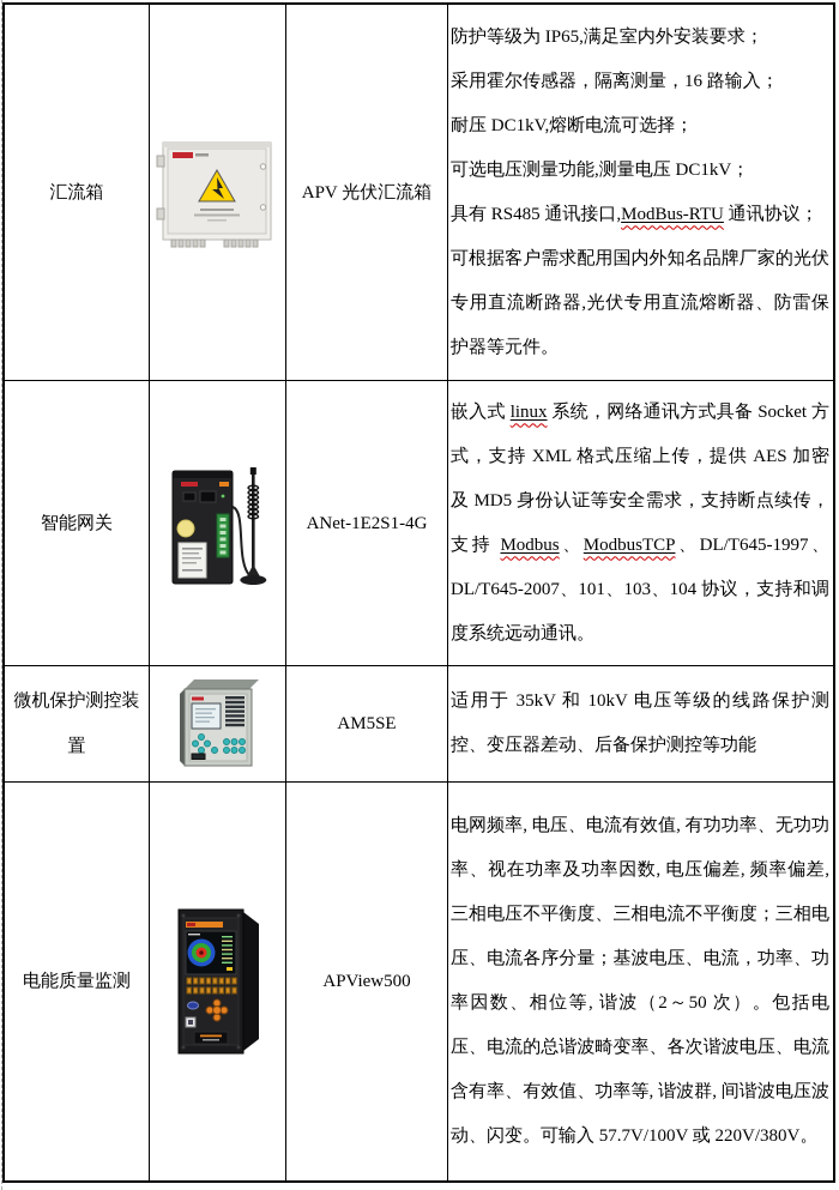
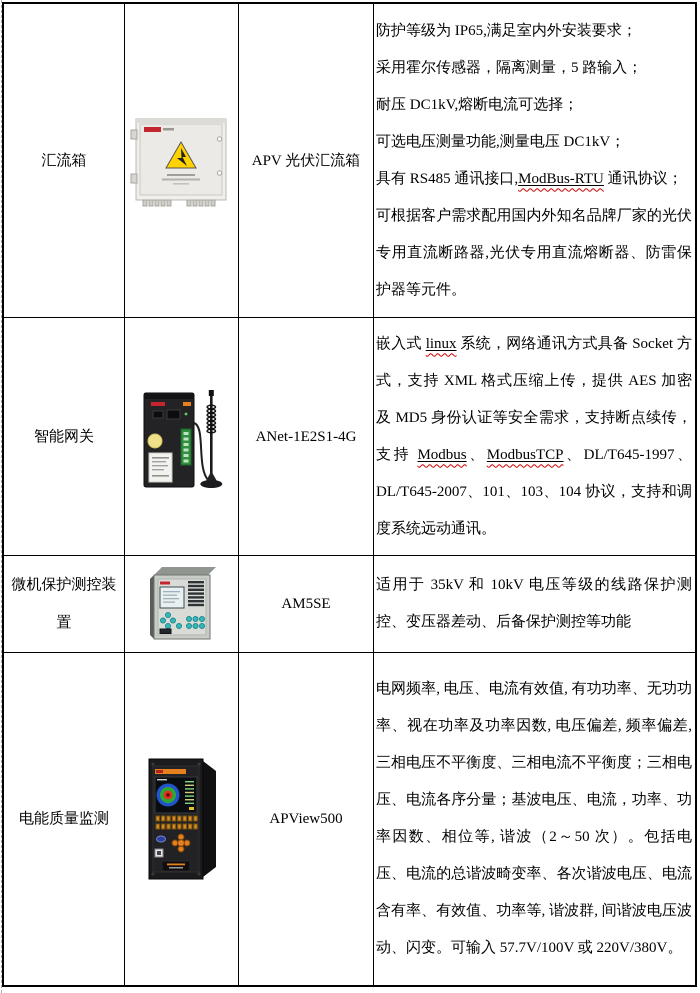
  汇流箱
  APV 光伏汇流箱
  防护等级为 IP65,满足室内外安装要求；
- 采用霍尔传感器，隔离测量，16 路输入；
+ 采用霍尔传感器，隔离测量，5 路输入；
  耐压 DC1kV,熔断电流可选择；
  可选电压测量功能,测量电压 DC1kV；
  具有 RS485 通讯接口,ModBus-RTU 通讯协议；
  可根据客户需求配用国内外知名品牌厂家的光伏专用直流断路器,光伏专用直流熔断器、防雷保护器等元件。
  智能网关
  ANet-1E2S1-4G
  嵌入式 linux 系统，网络通讯方式具备 Socket 方式，支持 XML 格式压缩上传，提供 AES 加密及 MD5 身份认证等安全需求，支持断点续传，支持 Modbus、ModbusTCP、DL/T645-1997、DL/T645-2007、101、103、104 协议，支持和调度系统远动通讯。
  微机保护测控装置
  AM5SE
  适用于 35kV 和 10kV 电压等级的线路保护测控、变压器差动、后备保护测控等功能
  电能质量监测
  APView500
  电网频率, 电压、电流有效值, 有功功率、无功功率、视在功率及功率因数, 电压偏差, 频率偏差, 三相电压不平衡度、三相电流不平衡度；三相电压、电流各序分量；基波电压、电流，功率、功率因数、相位等, 谐波（2～50 次）。包括电压、电流的总谐波畸变率、各次谐波电压、电流含有率、有效值、功率等, 谐波群, 间谐波电压波动、闪变。可输入 57.7V/100V 或 220V/380V。
